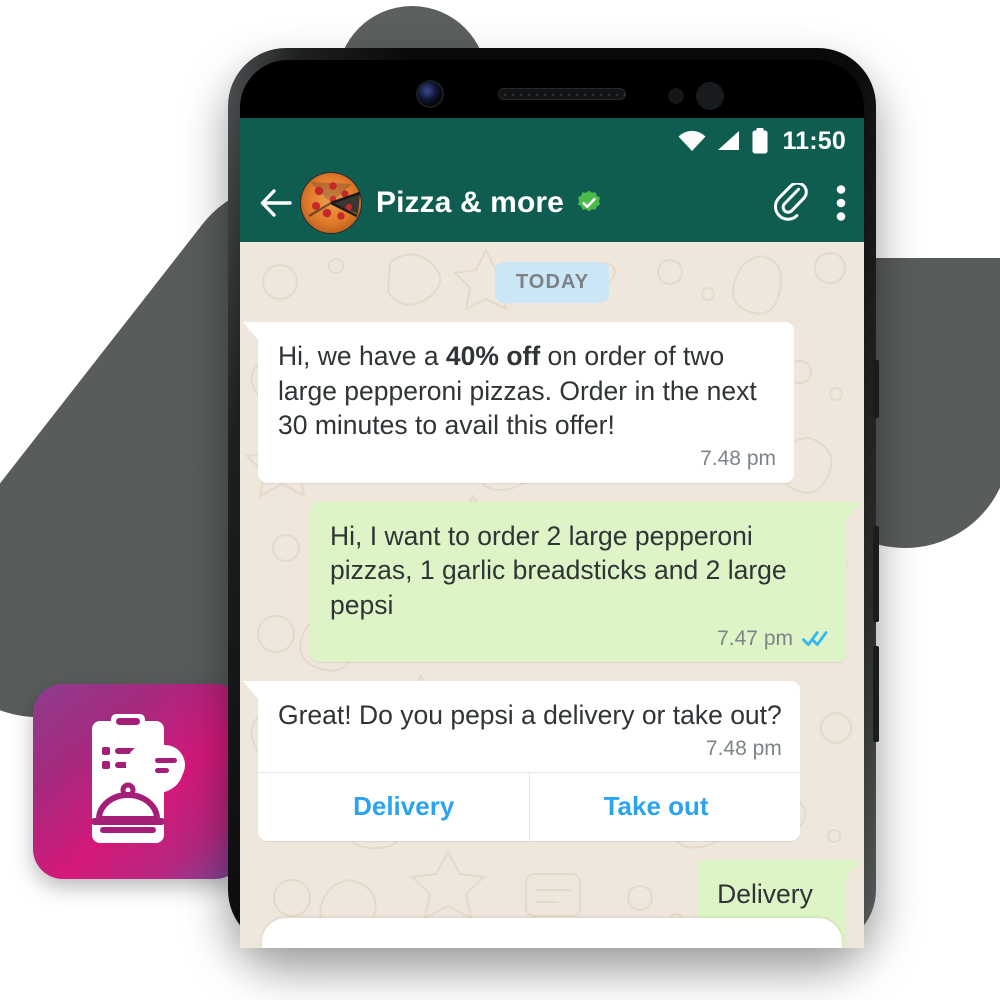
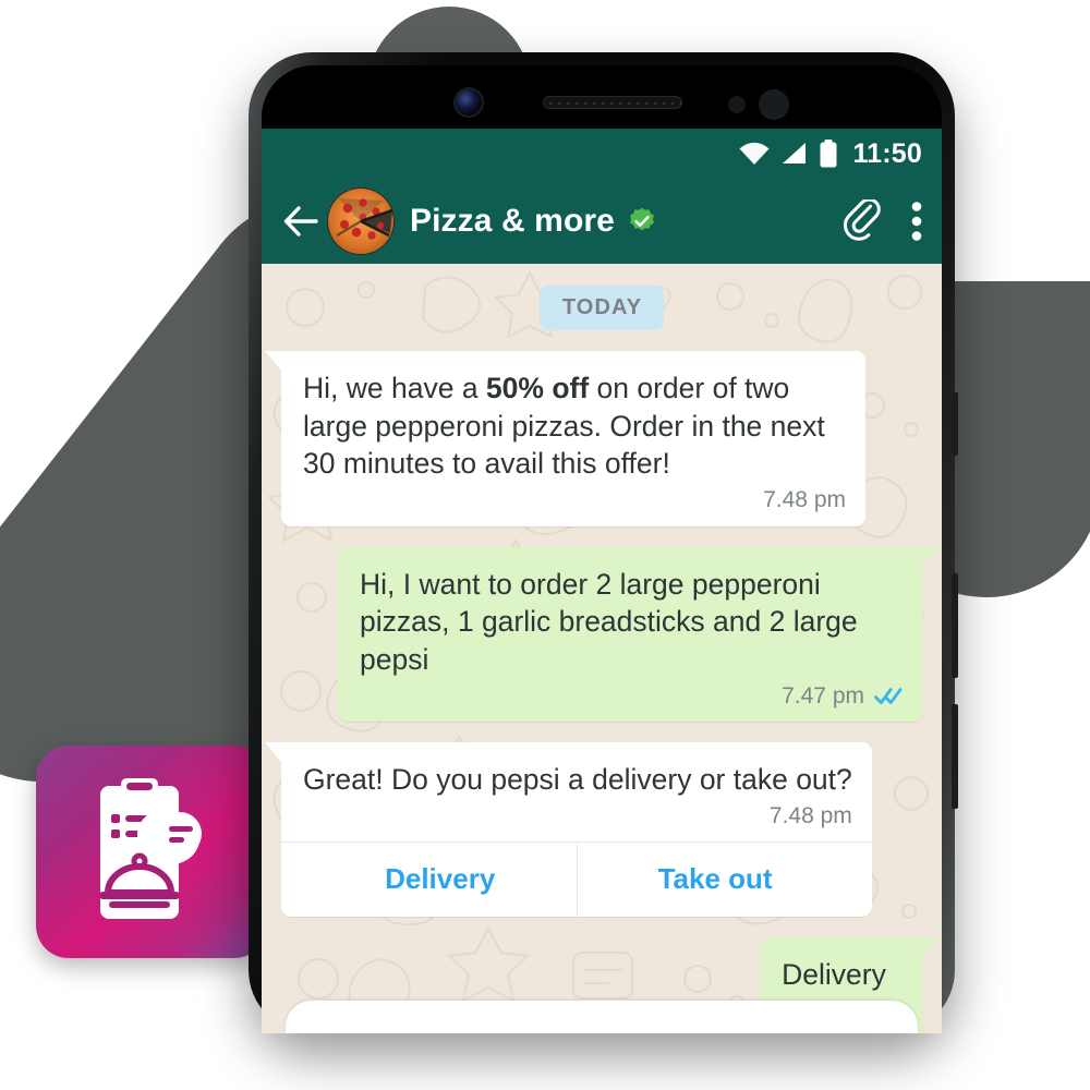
  11:50
  Pizza & more
  TODAY
- Hi, we have a 40% off on order of two large pepperoni pizzas. Order in the next 30 minutes to avail this offer!
+ Hi, we have a 50% off on order of two large pepperoni pizzas. Order in the next 30 minutes to avail this offer!
  7.48 pm
  Hi, I want to order 2 large pepperoni pizzas, 1 garlic breadsticks and 2 large pepsi
  7.47 pm
  Great! Do you pepsi a delivery or take out?
  7.48 pm
  Delivery
  Take out
  Delivery
